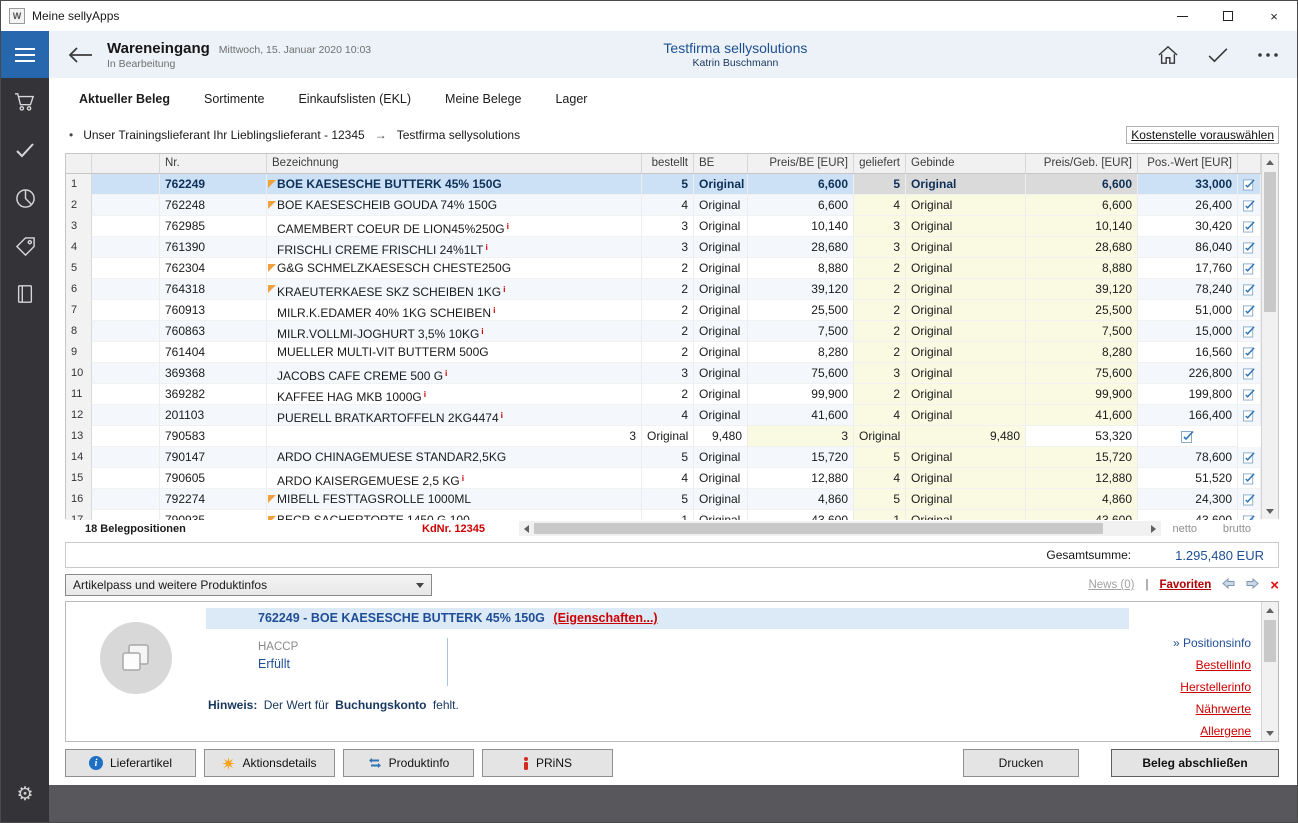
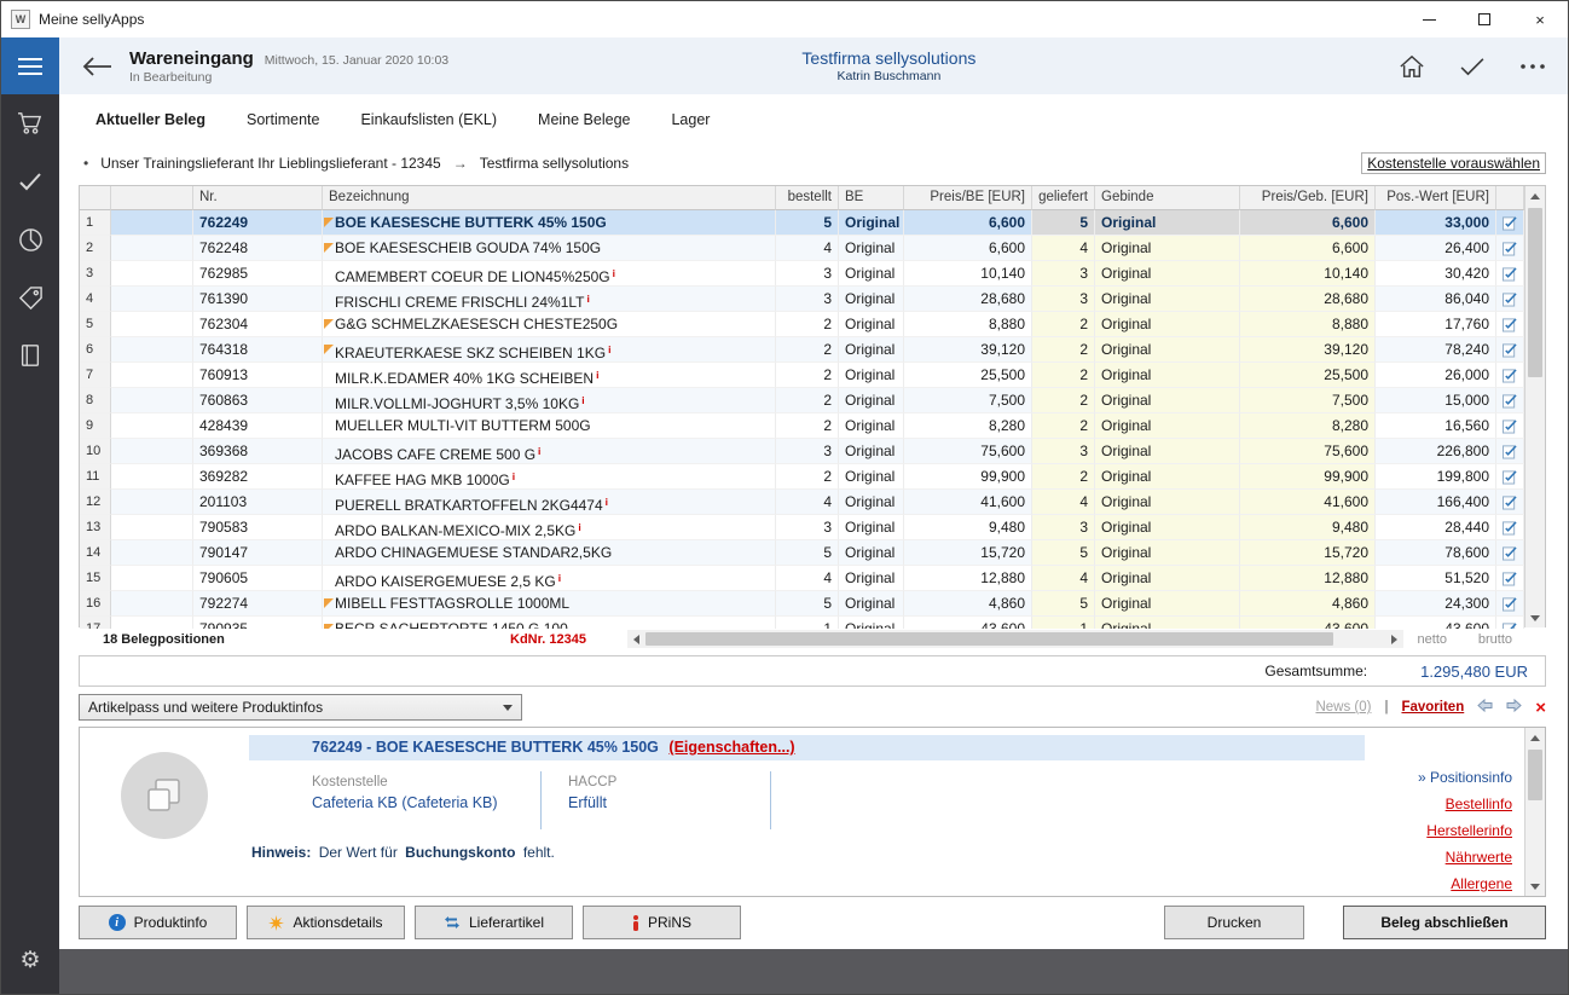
  W
  Meine sellyApps
  ×
  ⚙
  Wareneingang
  Mittwoch, 15. Januar 2020 10:03
  In Bearbeitung
  Testfirma sellysolutions
  Katrin Buschmann
  Aktueller Beleg
  Sortimente
  Einkaufslisten (EKL)
  Meine Belege
  Lager
  •
  Unser Trainingslieferant Ihr Lieblingslieferant - 12345
  →
  Testfirma sellysolutions
  Kostenstelle vorauswählen
  Nr.
  Bezeichnung
  bestellt
  BE
  Preis/BE [EUR]
  geliefert
  Gebinde
  Preis/Geb. [EUR]
  Pos.-Wert [EUR]
  1
  762249
  BOE KAESESCHE BUTTERK 45% 150G
  5
  Original
  6,600
  5
  Original
  6,600
  33,000
  2
  762248
  BOE KAESESCHEIB GOUDA 74% 150G
  4
  Original
  6,600
  4
  Original
  6,600
  26,400
  3
  762985
  CAMEMBERT COEUR DE LION45%250G i
  3
  Original
  10,140
  3
  Original
  10,140
  30,420
  4
  761390
  FRISCHLI CREME FRISCHLI 24%1LT i
  3
  Original
  28,680
  3
  Original
  28,680
  86,040
  5
  762304
  G&G SCHMELZKAESESCH CHESTE250G
  2
  Original
  8,880
  2
  Original
  8,880
  17,760
  6
  764318
  KRAEUTERKAESE SKZ SCHEIBEN 1KG i
  2
  Original
  39,120
  2
  Original
  39,120
  78,240
  7
  760913
  MILR.K.EDAMER 40% 1KG SCHEIBEN i
  2
  Original
  25,500
  2
  Original
  25,500
- 51,000
+ 26,000
  8
  760863
  MILR.VOLLMI-JOGHURT 3,5% 10KG i
  2
  Original
  7,500
  2
  Original
  7,500
  15,000
  9
- 761404
+ 428439
  MUELLER MULTI-VIT BUTTERM 500G
  2
  Original
  8,280
  2
  Original
  8,280
  16,560
  10
  369368
  JACOBS CAFE CREME 500 G i
  3
  Original
  75,600
  3
  Original
  75,600
  226,800
  11
  369282
  KAFFEE HAG MKB 1000G i
  2
  Original
  99,900
  2
  Original
  99,900
  199,800
  12
  201103
  PUERELL BRATKARTOFFELN 2KG4474 i
  4
  Original
  41,600
  4
  Original
  41,600
  166,400
  13
  790583
+ ARDO BALKAN-MEXICO-MIX 2,5KG i
  3
  Original
  9,480
  3
  Original
  9,480
- 53,320
+ 28,440
  14
  790147
  ARDO CHINAGEMUESE STANDAR2,5KG
  5
  Original
  15,720
  5
  Original
  15,720
  78,600
  15
  790605
  ARDO KAISERGEMUESE 2,5 KG i
  4
  Original
  12,880
  4
  Original
  12,880
  51,520
  16
  792274
  MIBELL FESTTAGSROLLE 1000ML
  5
  Original
  4,860
  5
  Original
  4,860
  24,300
  18 Belegpositionen
  KdNr. 12345
  netto
  brutto
  Gesamtsumme:
  1.295,480 EUR
  Artikelpass und weitere Produktinfos
  News (0)
  |
  Favoriten
  ×
  762249 - BOE KAESESCHE BUTTERK 45% 150G (Eigenschaften...)
+ Kostenstelle
+ Cafeteria KB (Cafeteria KB)
  HACCP
  Erfüllt
  Hinweis: Der Wert für Buchungskonto fehlt.
  » Positionsinfo
  Bestellinfo
  Herstellerinfo
  Nährwerte
  Allergene
- Lieferartikel
+ Produktinfo
  Aktionsdetails
- Produktinfo
+ Lieferartikel
  PRiNS
  Drucken
  Beleg abschließen
